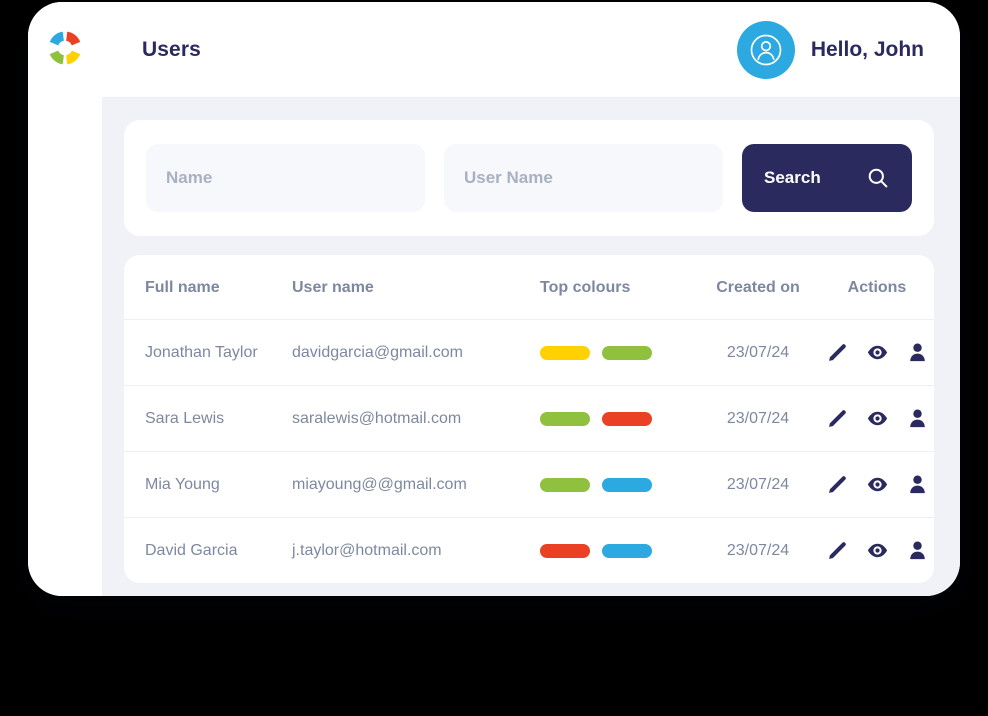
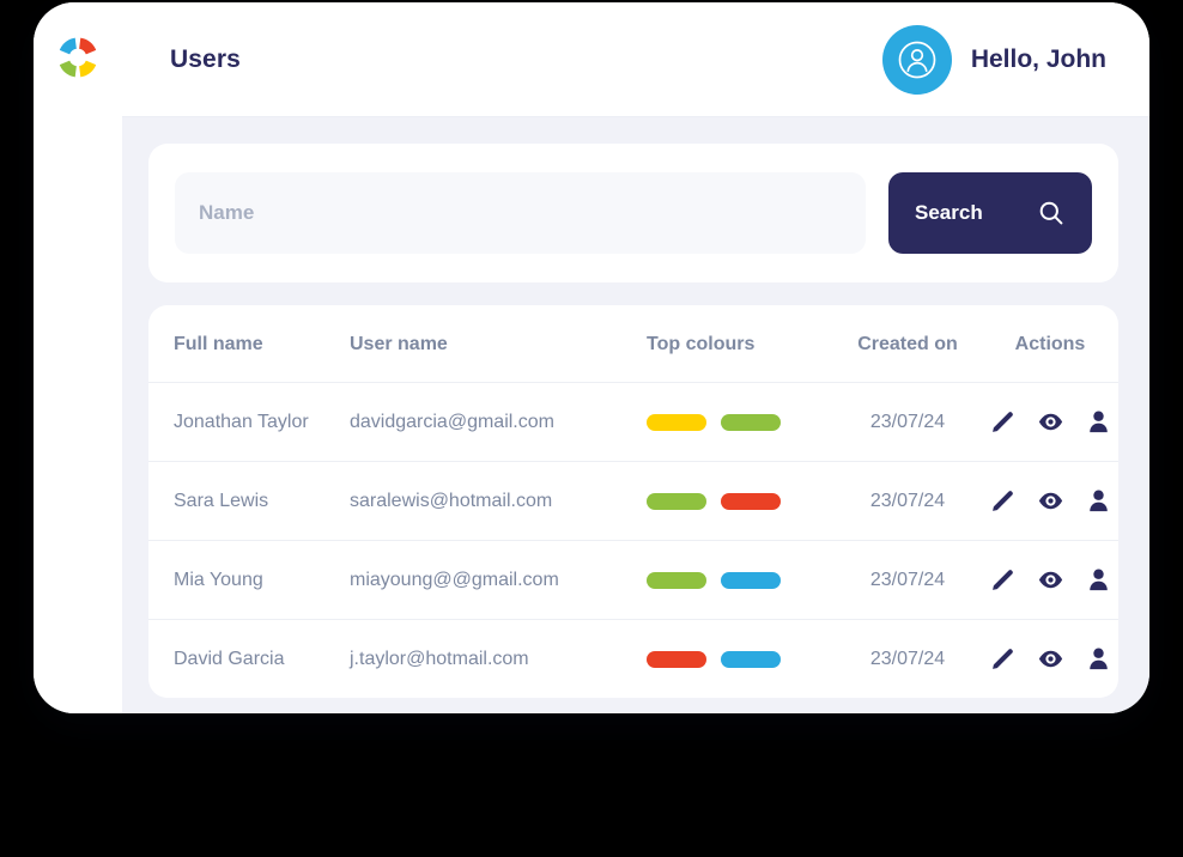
  Users
  Hello, John
  Name
- User Name
  Search
  Full name	User name	Top colours	Created on	Actions
  Jonathan Taylor	davidgarcia@gmail.com		23/07/24
  Sara Lewis	saralewis@hotmail.com		23/07/24
  Mia Young	miayoung@@gmail.com		23/07/24
  David Garcia	j.taylor@hotmail.com		23/07/24
